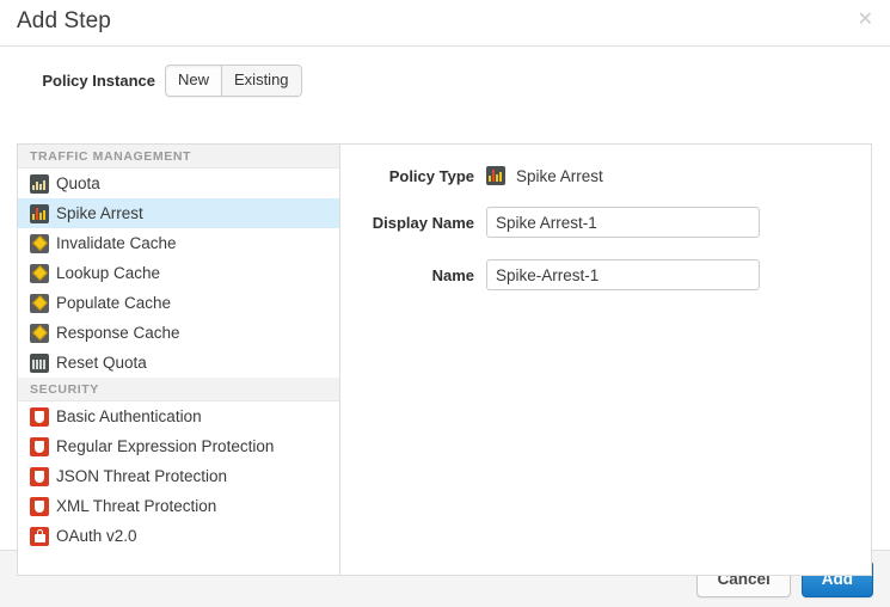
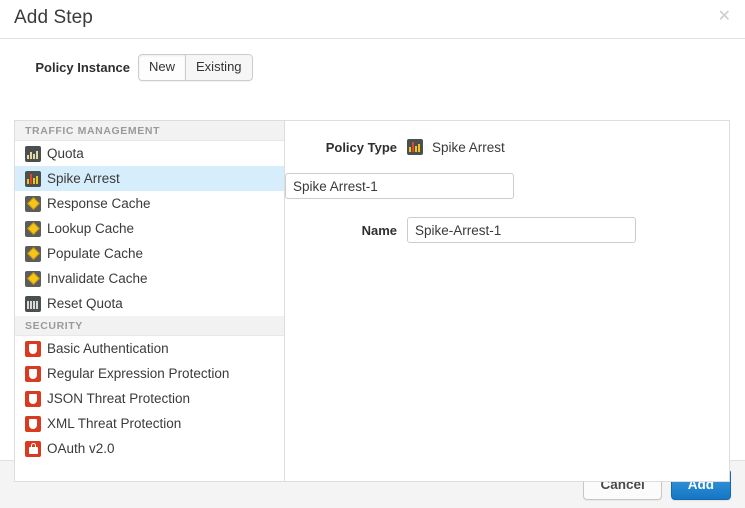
  Add Step
  ✕
  Policy Instance
  New
  Existing
  TRAFFIC MANAGEMENT
  Quota
  Spike Arrest
- Invalidate Cache
+ Response Cache
  Lookup Cache
  Populate Cache
- Response Cache
+ Invalidate Cache
  Reset Quota
  SECURITY
  Basic Authentication
  Regular Expression Protection
  JSON Threat Protection
  XML Threat Protection
  OAuth v2.0
  Policy Type
  Spike Arrest
- Display Name
  Spike Arrest-1
  Name
  Spike-Arrest-1
  Cancel
  Add
